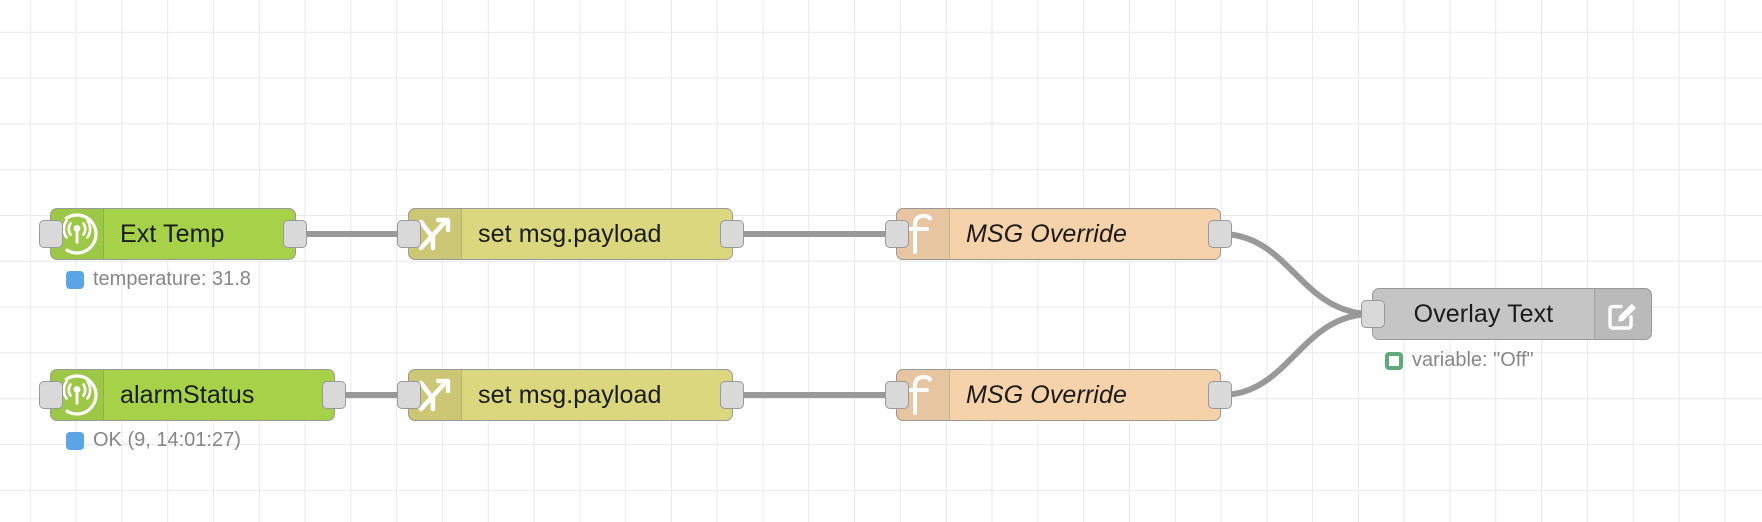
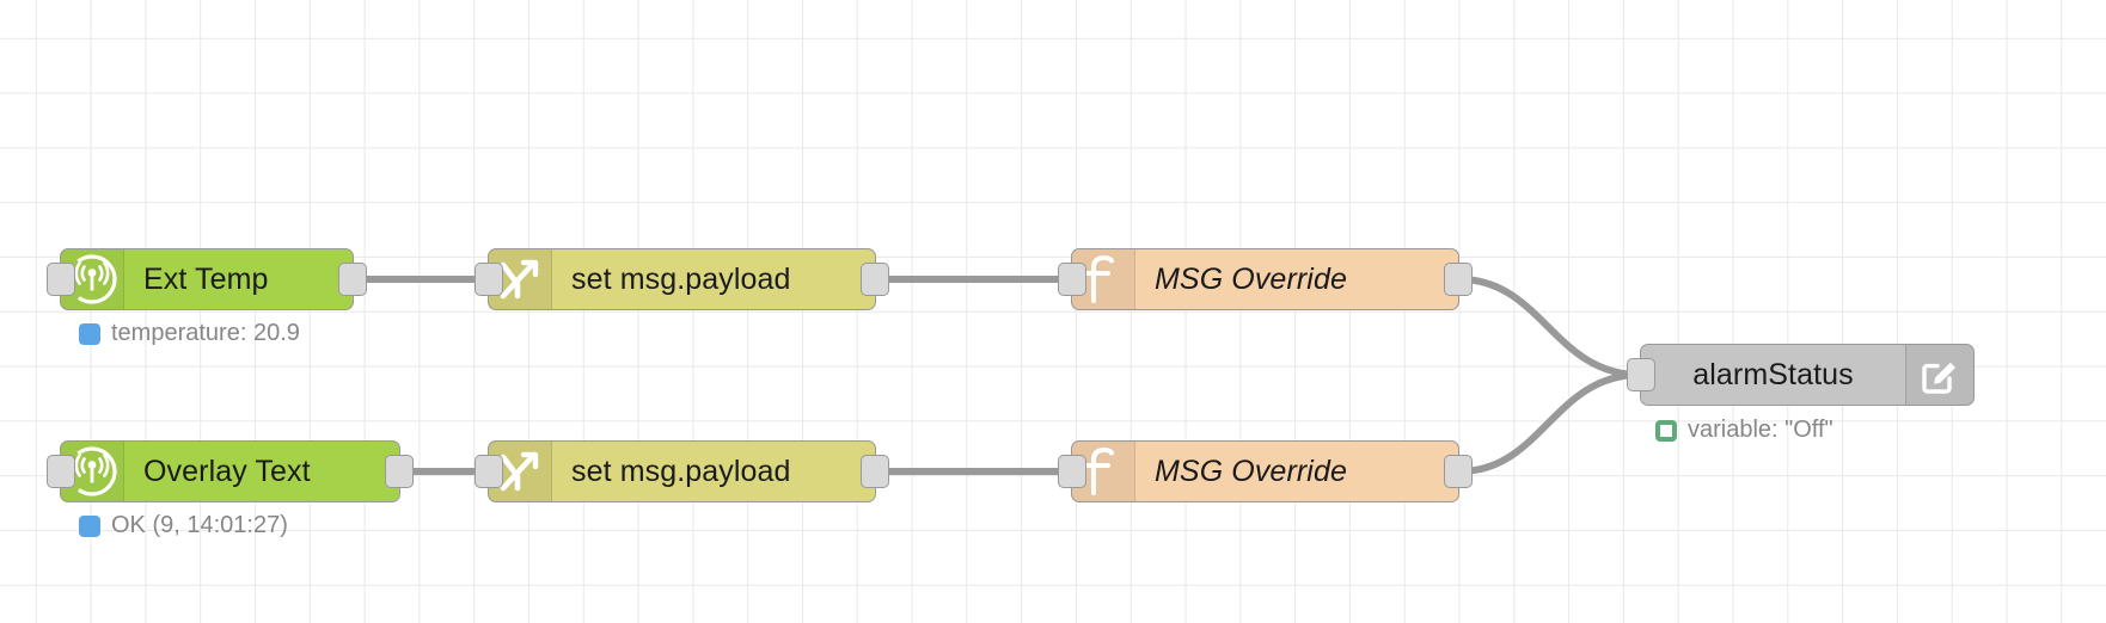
  Ext Temp
- temperature: 31.8
+ temperature: 20.9
  set msg.payload
  MSG Override
- alarmStatus
+ Overlay Text
  OK (9, 14:01:27)
  set msg.payload
  MSG Override
- Overlay Text
+ alarmStatus
  variable: "Off"
